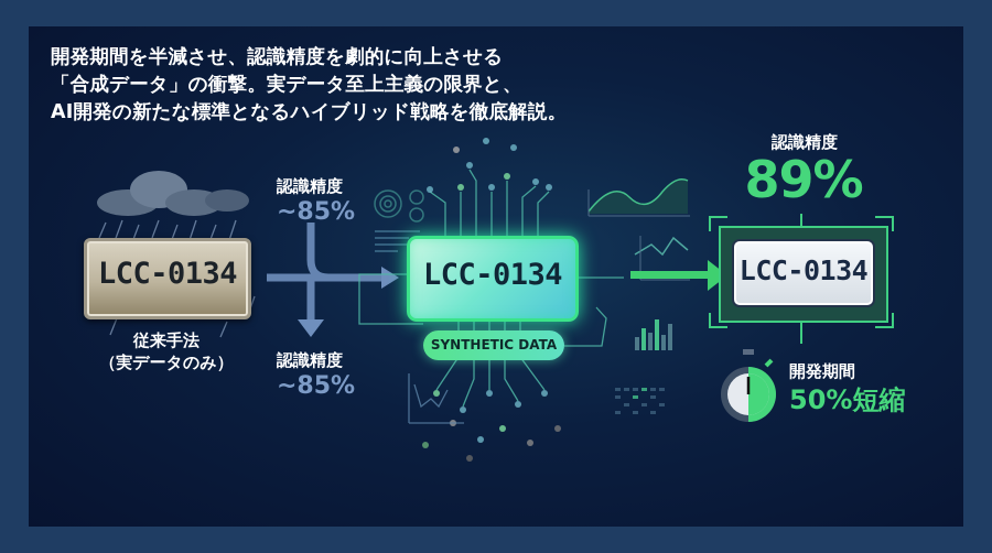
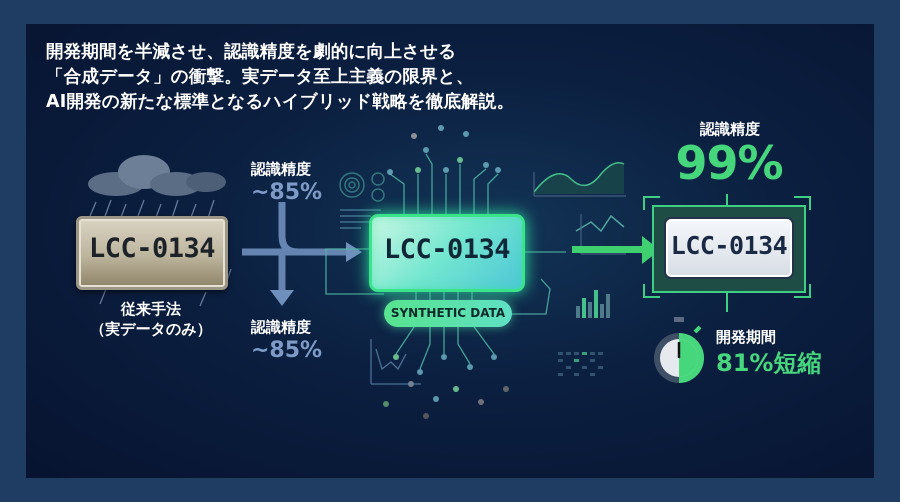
  開発期間を半減させ、認識精度を劇的に向上させる
  「合成データ」の衝撃。実データ至上主義の限界と、
  AI開発の新たな標準となるハイブリッド戦略を徹底解説。
  LCC-0134
  従来手法
  （実データのみ）
  認識精度
  ~85%
  認識精度
  ~85%
  LCC-0134
  SYNTHETIC DATA
  認識精度
- 89%
+ 99%
  LCC-0134
  開発期間
- 50%短縮
+ 81%短縮
